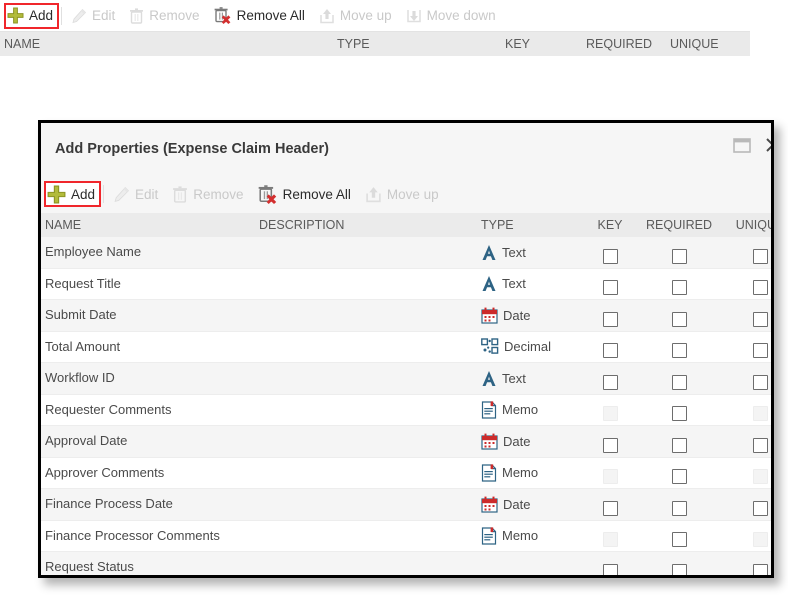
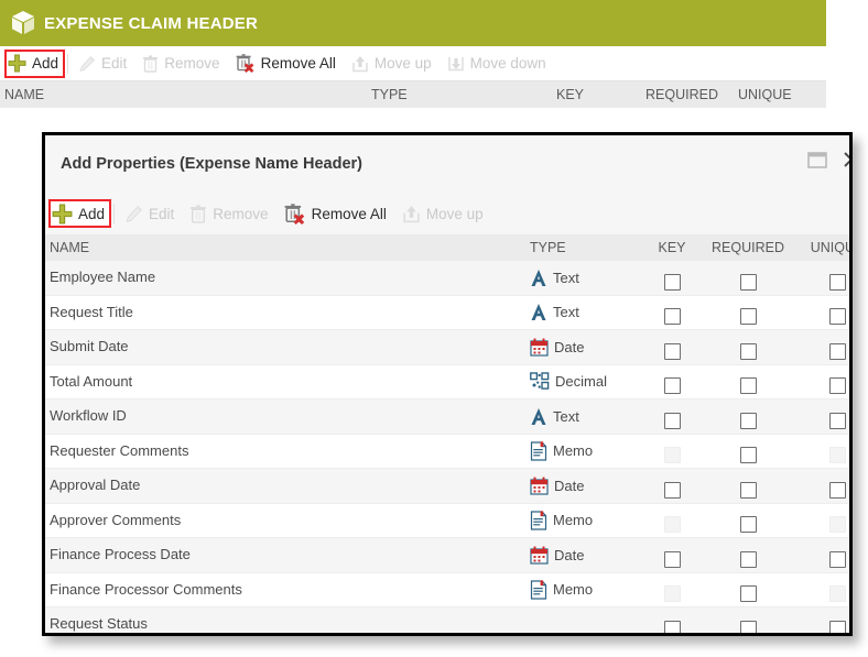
+ EXPENSE CLAIM HEADER
  Add
  Edit
  Remove
  Remove All
  Move up
  Move down
  NAME
  TYPE
  KEY
  REQUIRED
  UNIQUE
- Add Properties (Expense Claim Header)
+ Add Properties (Expense Name Header)
  Add
  Edit
  Remove
  Remove All
  Move up
  NAME
- DESCRIPTION
  TYPE
  KEY
  REQUIRED
  Employee Name
  Text
  Request Title
  Text
  Submit Date
  Date
  Total Amount
  Decimal
  Workflow ID
  Text
  Requester Comments
  Memo
  Approval Date
  Date
  Approver Comments
  Memo
  Finance Process Date
  Date
  Finance Processor Comments
  Memo
  Request Status
